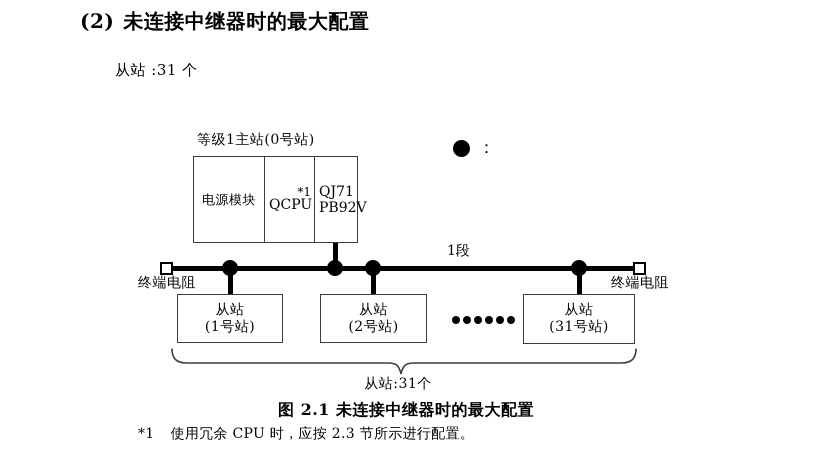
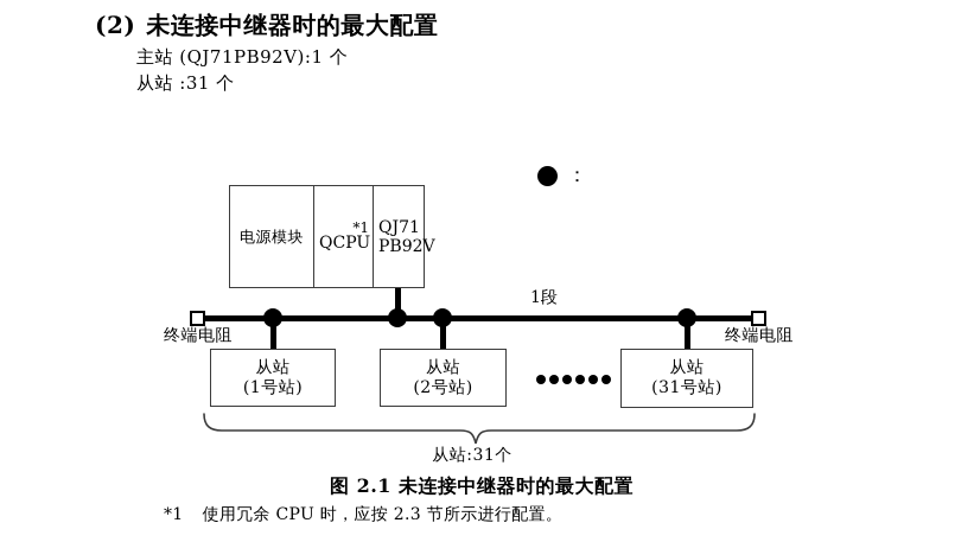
  (2) 未连接中继器时的最大配置
+ 主站 (QJ71PB92V):1 个
  从站 :31 个
  ：
- 等级1主站(0号站)
  电源模块
  *1
  QCPU
  QJ71
  PB92V
  终端电阻
  终端电阻
  1段
  从站
  (1号站)
  从站
  (2号站)
  从站
  (31号站)
  从站:31个
  图 2.1 未连接中继器时的最大配置
  *1 使用冗余 CPU 时，应按 2.3 节所示进行配置。
